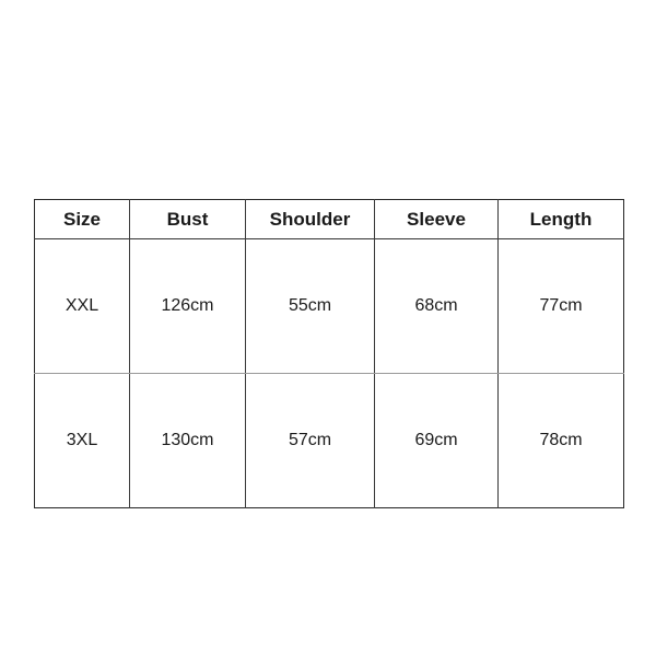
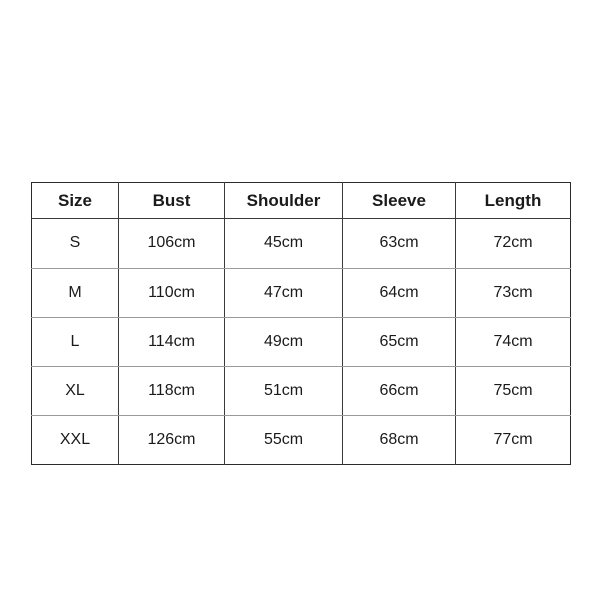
  Size	Bust	Shoulder	Sleeve	Length
+ S	106cm	45cm	63cm	72cm
+ M	110cm	47cm	64cm	73cm
+ L	114cm	49cm	65cm	74cm
+ XL	118cm	51cm	66cm	75cm
  XXL	126cm	55cm	68cm	77cm
- 3XL	130cm	57cm	69cm	78cm
